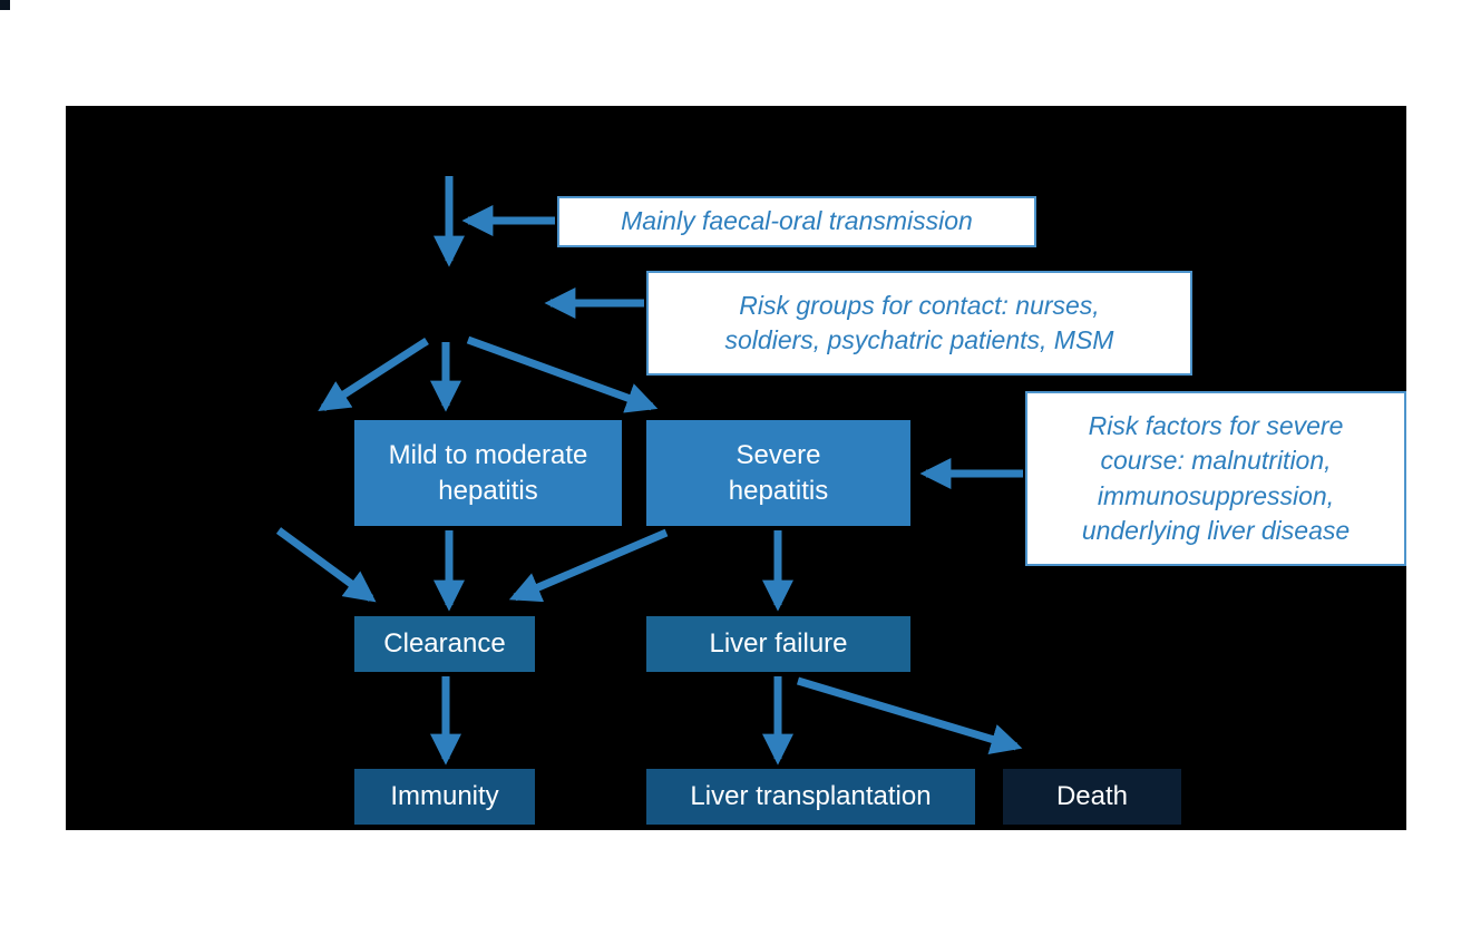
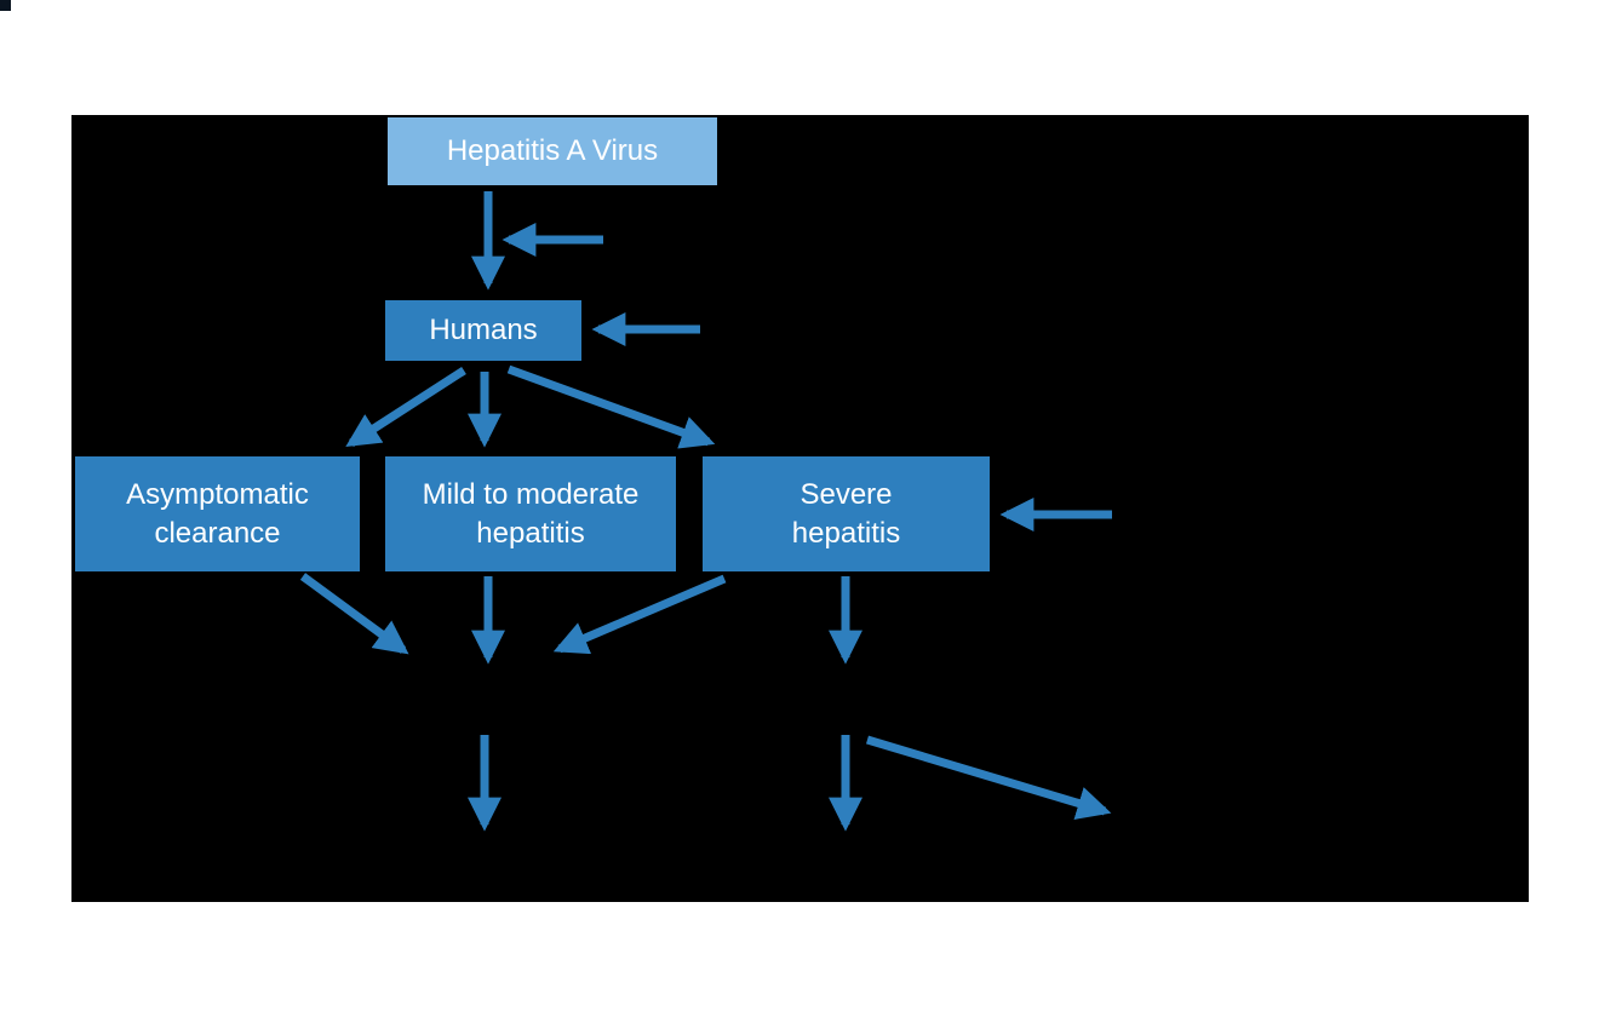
+ Hepatitis A Virus
+ Humans
+ Asymptomatic
+ clearance
  Mild to moderate
  hepatitis
  Severe
  hepatitis
- Clearance
- Liver failure
- Immunity
- Liver transplantation
- Death
- Mainly faecal-oral transmission
- Risk groups for contact: nurses,
- soldiers, psychatric patients, MSM
- Risk factors for severe
- course: malnutrition,
- immunosuppression,
- underlying liver disease
